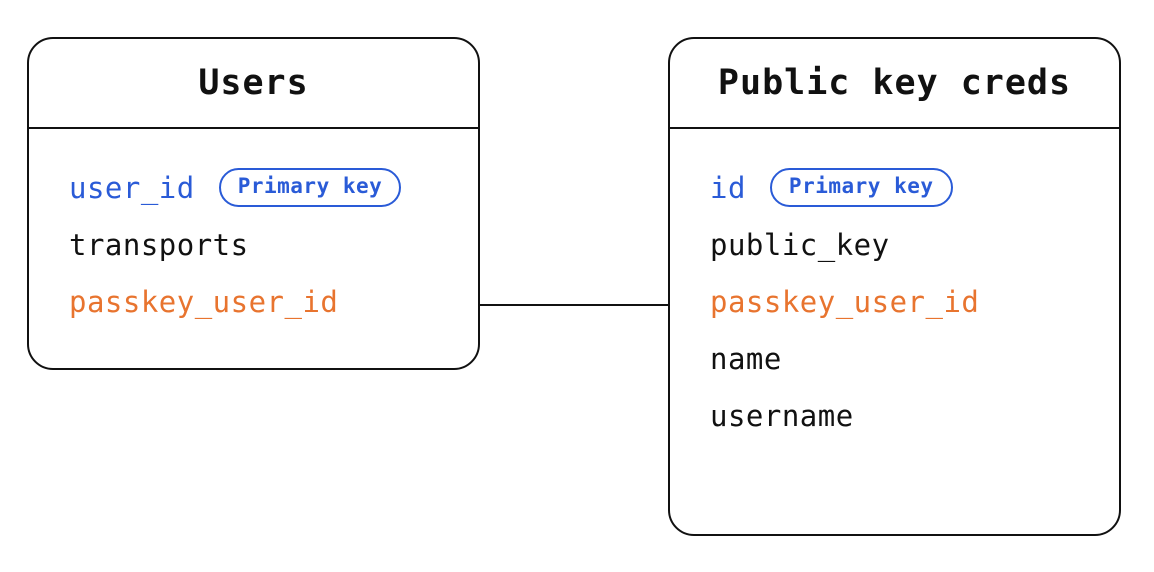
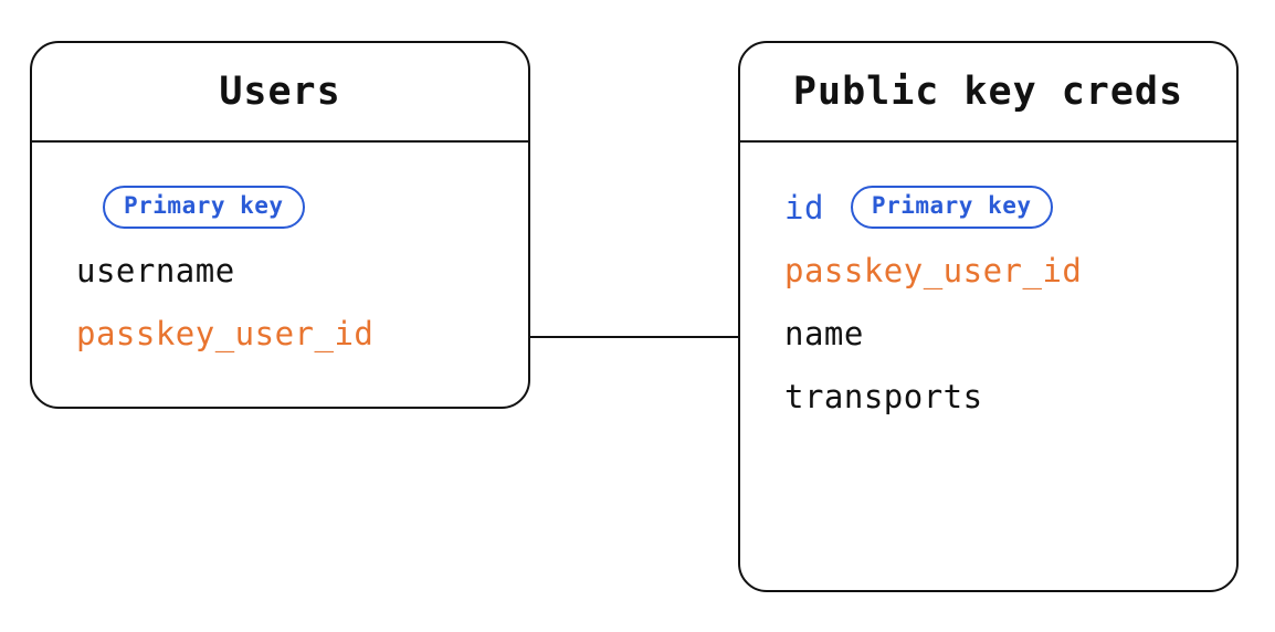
  Users
- user_id
  Primary key
- transports
+ username
  passkey_user_id
  Public key creds
  id
  Primary key
- public_key
  passkey_user_id
  name
- username
+ transports
